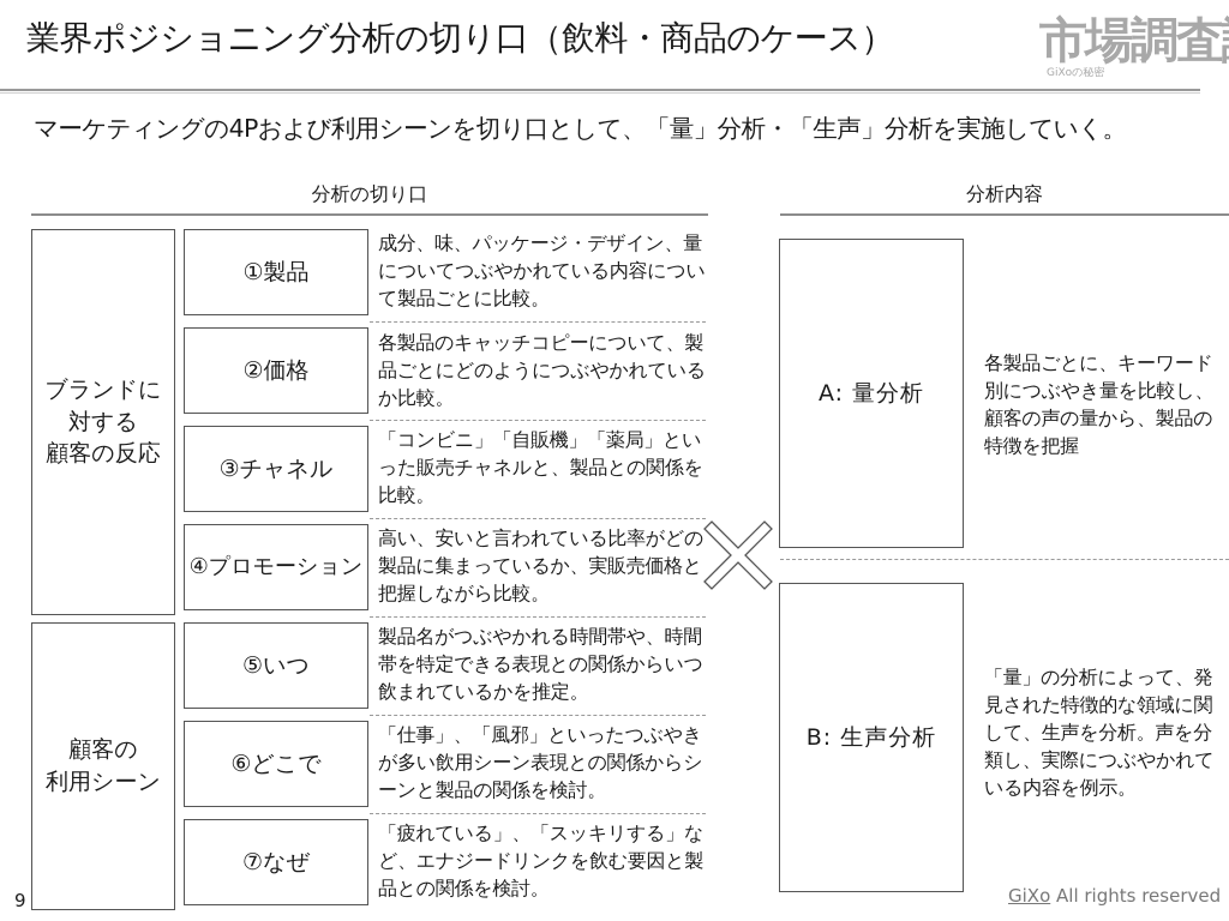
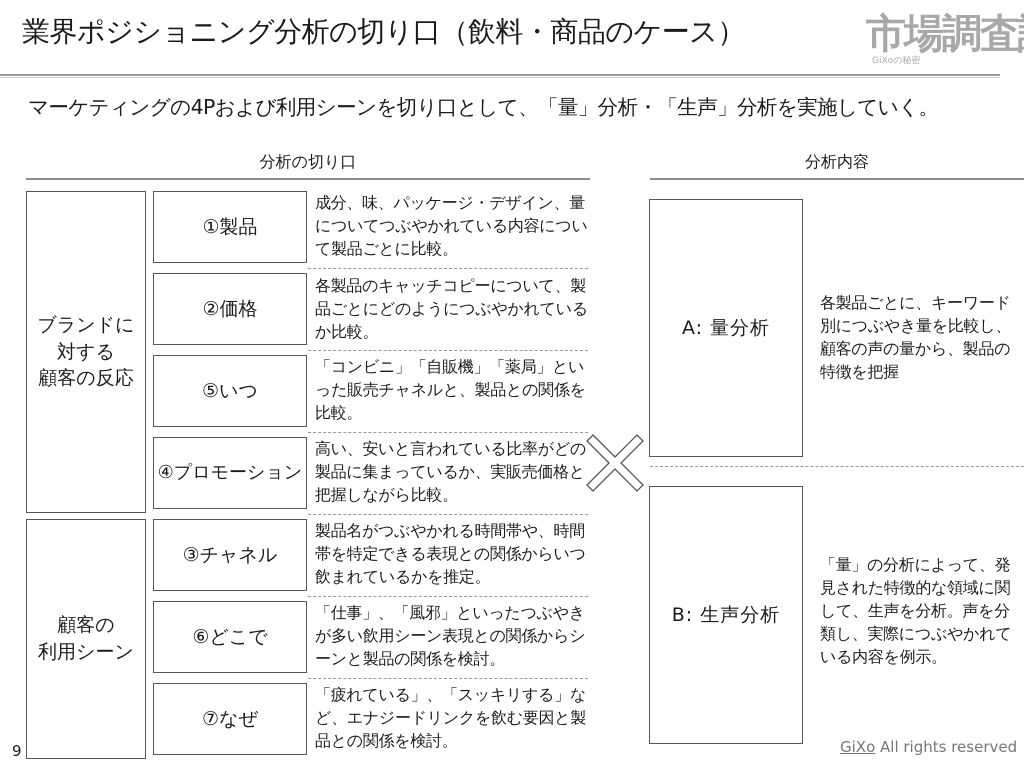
  業界ポジショニング分析の切り口（飲料・商品のケース）
  市場調査
  GiXoの秘密
  マーケティングの4Pおよび利用シーンを切り口として、「量」分析・「生声」分析を実施していく。
  分析の切り口
  分析内容
  ブランドに
  対する
  顧客の反応
  顧客の
  利用シーン
  ①製品
  ②価格
- ③チャネル
+ ⑤いつ
  ④プロモーション
- ⑤いつ
+ ③チャネル
  ⑥どこで
  ⑦なぜ
  成分、味、パッケージ・デザイン、量についてつぶやかれている内容について製品ごとに比較。
  各製品のキャッチコピーについて、製品ごとにどのようにつぶやかれているか比較。
  「コンビニ」「自販機」「薬局」といった販売チャネルと、製品との関係を比較。
  高い、安いと言われている比率がどの製品に集まっているか、実販売価格と把握しながら比較。
  製品名がつぶやかれる時間帯や、時間帯を特定できる表現との関係からいつ飲まれているかを推定。
  「仕事」、「風邪」といったつぶやきが多い飲用シーン表現との関係からシーンと製品の関係を検討。
  「疲れている」、「スッキリする」など、エナジードリンクを飲む要因と製品との関係を検討。
  A: 量分析
  各製品ごとに、キーワード別につぶやき量を比較し、顧客の声の量から、製品の特徴を把握
  B: 生声分析
  「量」の分析によって、発見された特徴的な領域に関して、生声を分析。声を分類し、実際につぶやかれている内容を例示。
  9
  GiXo All rights reserved
